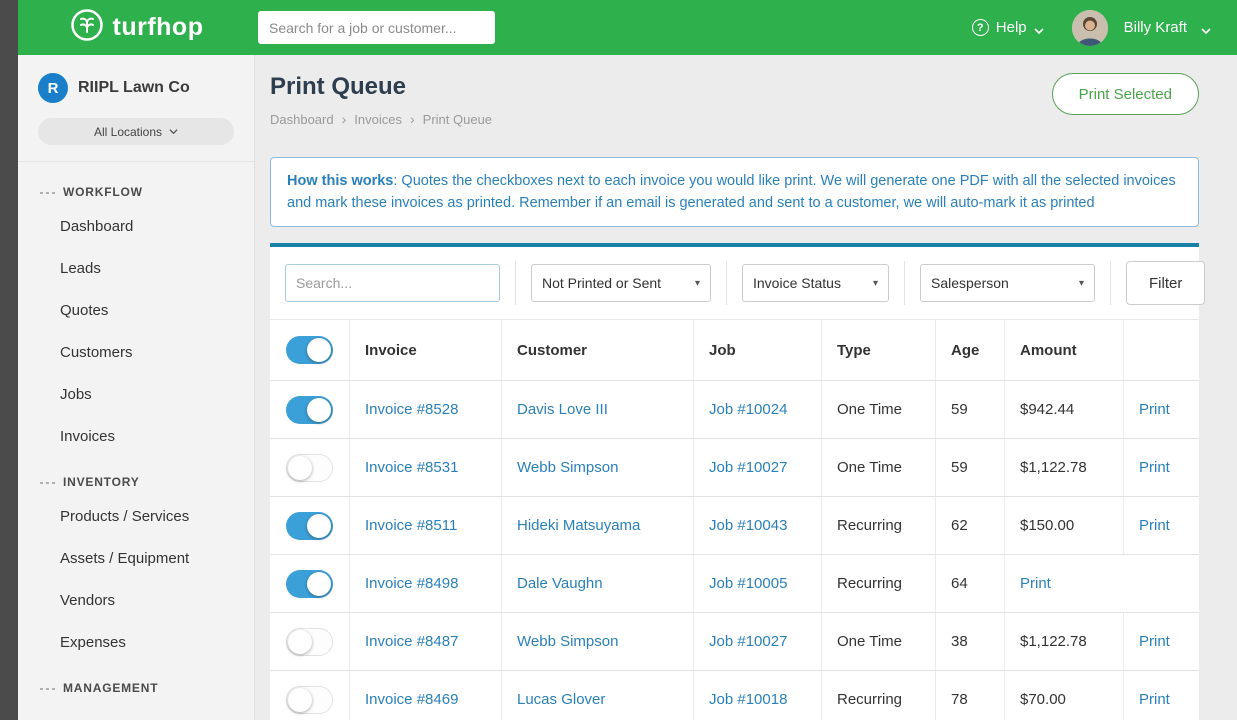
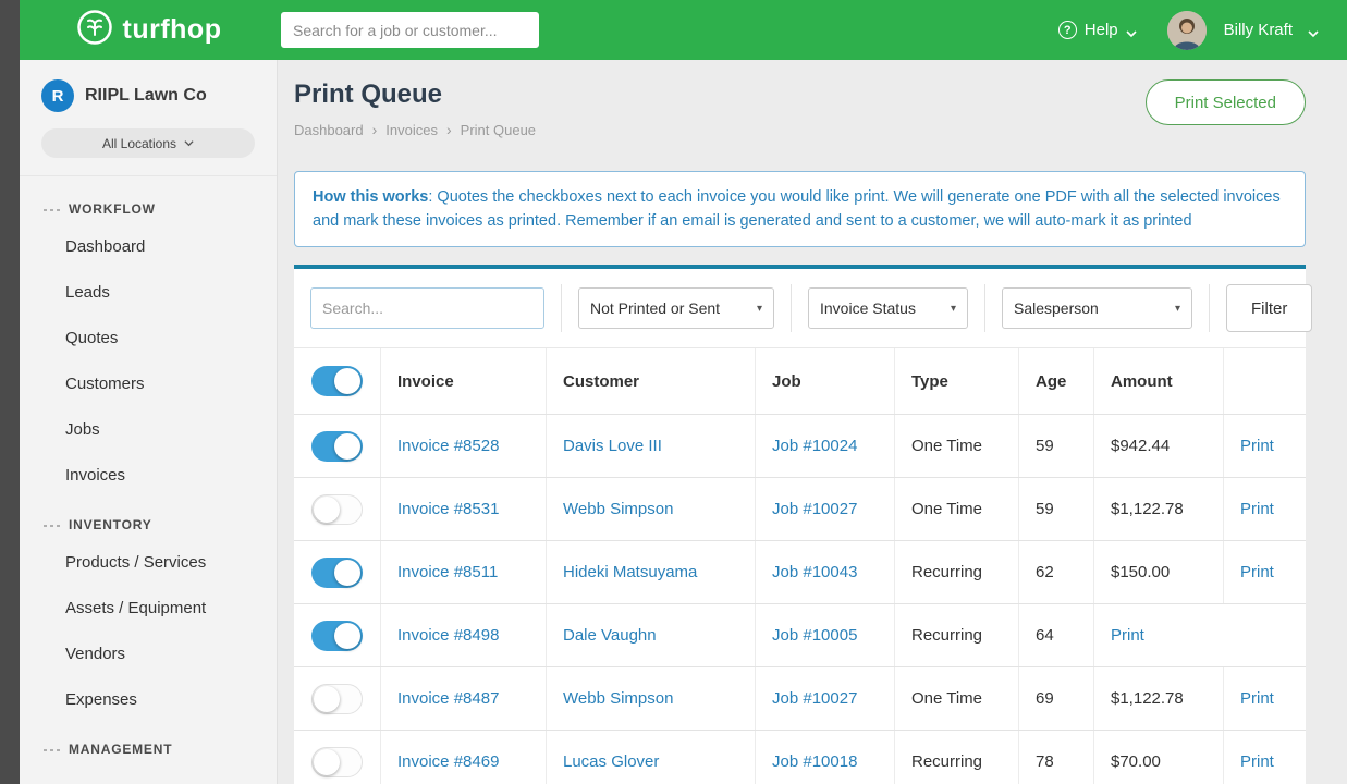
  turfhop
  Search for a job or customer...
  Help
  Billy Kraft
  R
  RIIPL Lawn Co
  All Locations
  WORKFLOW
  Dashboard
  Leads
  Quotes
  Customers
  Jobs
  Invoices
  INVENTORY
  Products / Services
  Assets / Equipment
  Vendors
  Expenses
  MANAGEMENT
  Print Queue
  Dashboard
  Invoices
  Print Queue
  Print Selected
  How this works: Quotes the checkboxes next to each invoice you would like print. We will generate one PDF with all the selected invoices and mark these invoices as printed. Remember if an email is generated and sent to a customer, we will auto-mark it as printed
  Search...
  Not Printed or Sent
  ▾
  Invoice Status
  ▾
  Salesperson
  ▾
  Filter
  Invoice
  Customer
  Job
  Type
  Age
  Amount
  Invoice #8528
  Davis Love III
  Job #10024
  One Time
  59
  $942.44
  Print
  Invoice #8531
  Webb Simpson
  Job #10027
  One Time
  59
  $1,122.78
  Print
  Invoice #8511
  Hideki Matsuyama
  Job #10043
  Recurring
  62
  $150.00
  Print
  Invoice #8498
  Dale Vaughn
  Job #10005
  Recurring
  64
  Print
  Invoice #8487
  Webb Simpson
  Job #10027
  One Time
- 38
+ 69
  $1,122.78
  Print
  Invoice #8469
  Lucas Glover
  Job #10018
  Recurring
  78
  $70.00
  Print
